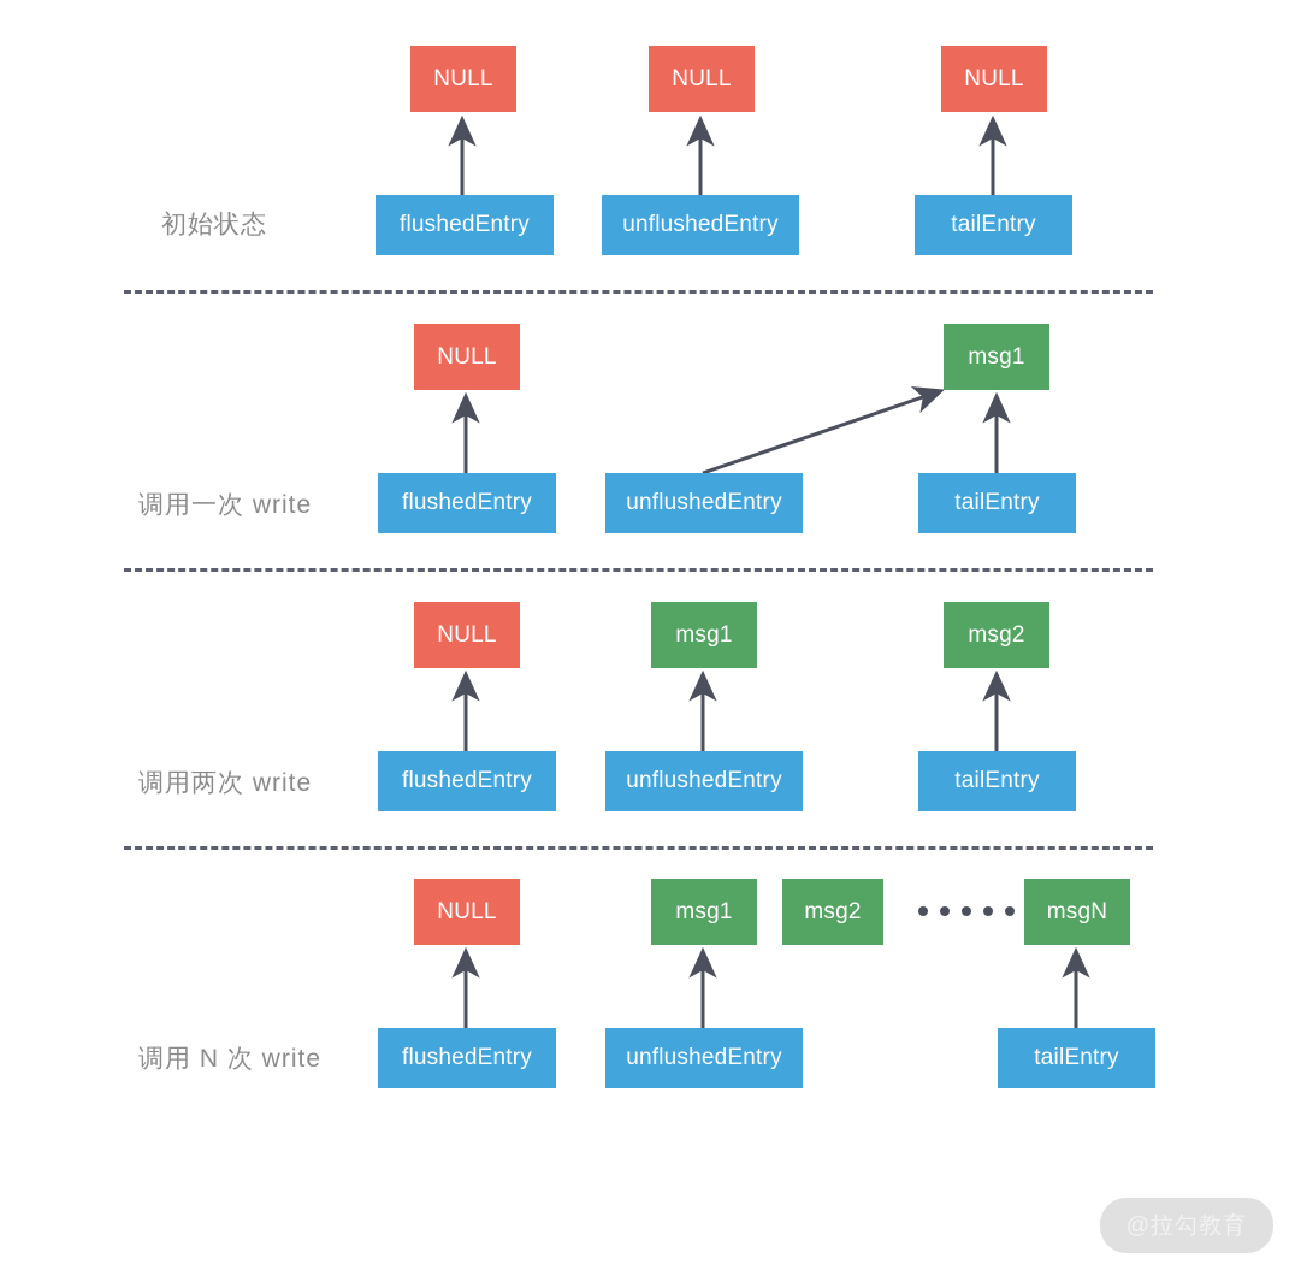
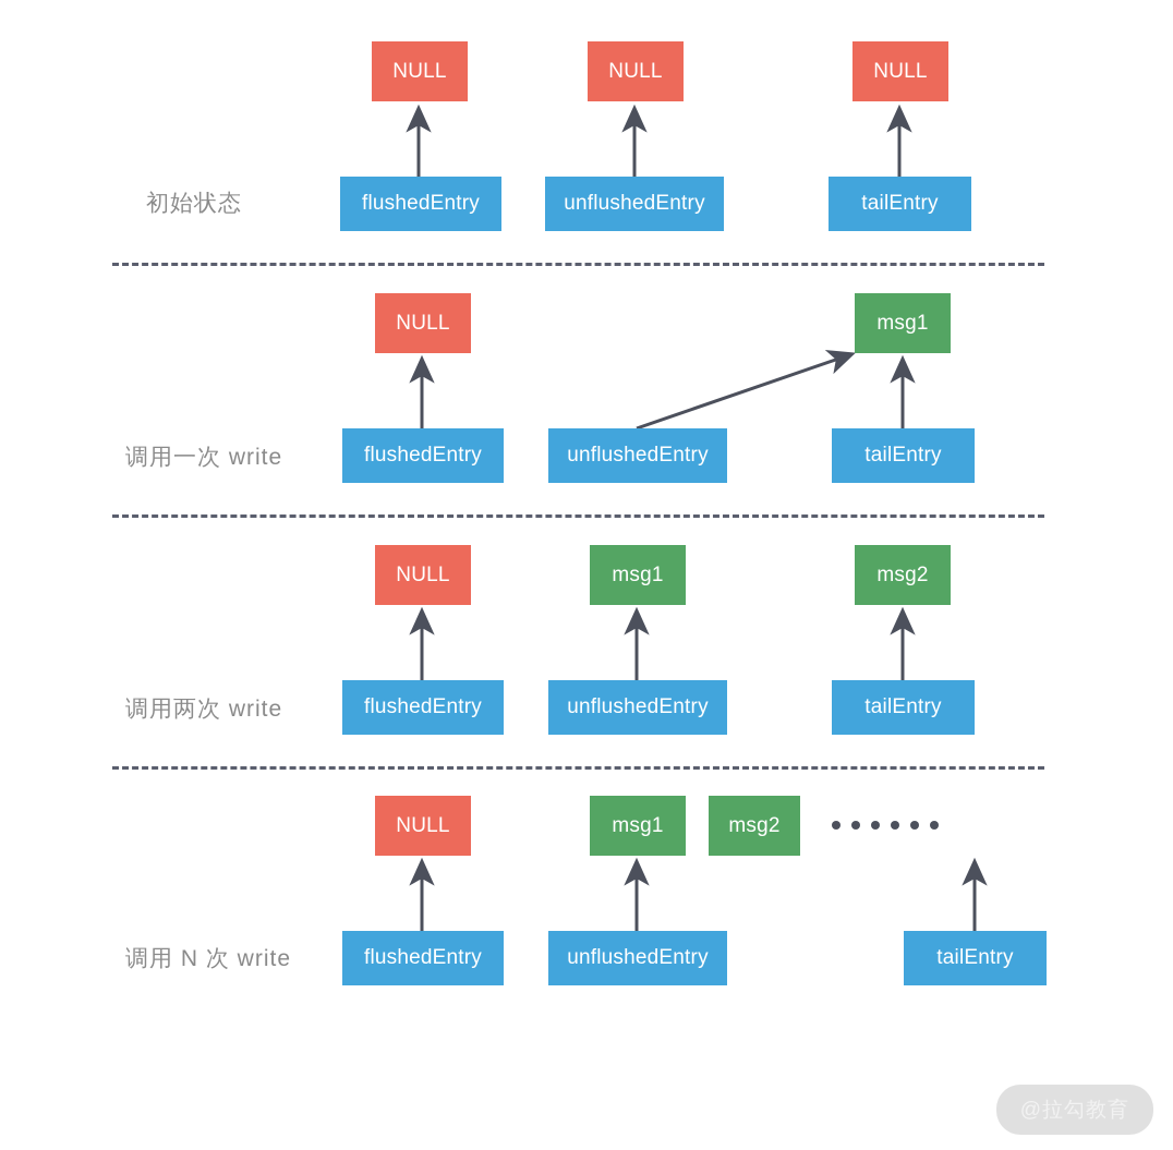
  初始状态
  NULL
  NULL
  NULL
  flushedEntry
  unflushedEntry
  tailEntry
  调用一次 write
  NULL
  msg1
  flushedEntry
  unflushedEntry
  tailEntry
  调用两次 write
  NULL
  msg1
  msg2
  flushedEntry
  unflushedEntry
  tailEntry
  调用 N 次 write
  NULL
  msg1
  msg2
- msgN
  flushedEntry
  unflushedEntry
  tailEntry
